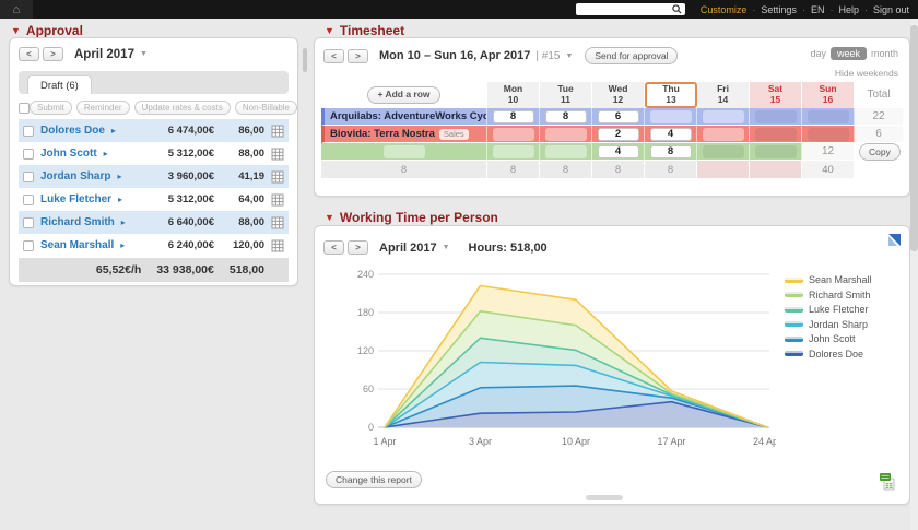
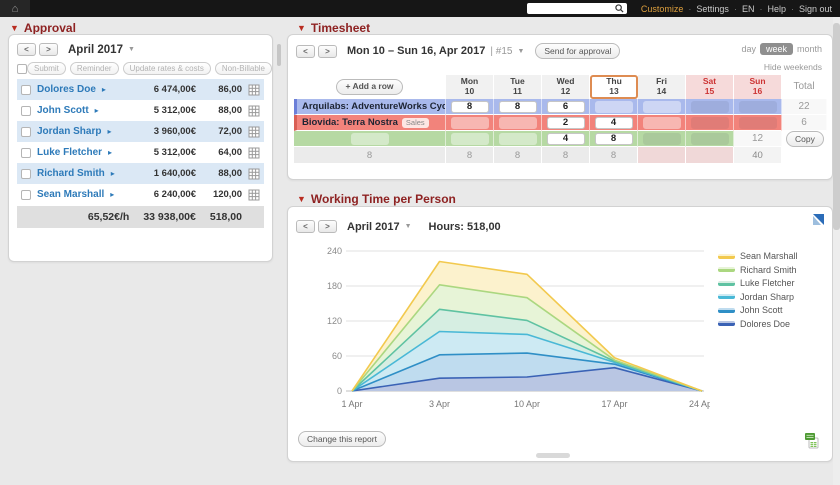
  ⌂
  Customize
  ·
  Settings
  ·
  EN
  ·
  Help
  ·
  Sign out
  ▼
  Approval
  <
  >
  April 2017
- Draft (6)
  Submit
  Reminder
  Update rates & costs
  Non-Billable
  Dolores Doe
  ▸
  6 474,00€
  86,00
  John Scott
  ▸
  5 312,00€
  88,00
  Jordan Sharp
  ▸
  3 960,00€
- 41,19
+ 72,00
  Luke Fletcher
  ▸
  5 312,00€
  64,00
  Richard Smith
  ▸
- 6 640,00€
+ 1 640,00€
  88,00
  Sean Marshall
  ▸
  6 240,00€
  120,00
  65,52€/h
  33 938,00€
  518,00
  ▼
  Timesheet
  <
  >
  Mon 10 – Sun 16, Apr 2017
  | #15
  Send for approval
  day
  week
  month
  Hide weekends
  + Add a row
  Mon
  10
  Tue
  11
  Wed
  12
  Thu
  13
  Fri
  14
  Sat
  15
  Sun
  16
  Total
  Arquilabs: AdventureWorks Cyc
  8
  8
  6
  22
  Biovida: Terra Nostra
  Sales
  2
  4
  6
  4
  8
  12
  Copy
  8
  8
  8
  8
  8
  40
  ▼
  Working Time per Person
  <
  >
  April 2017
  Hours: 518,00
  0
  60
  120
  180
  240
  1 Apr
  3 Apr
  10 Apr
  17 Apr
  24 Ap
  Sean Marshall
  Richard Smith
  Luke Fletcher
  Jordan Sharp
  John Scott
  Dolores Doe
  Change this report
